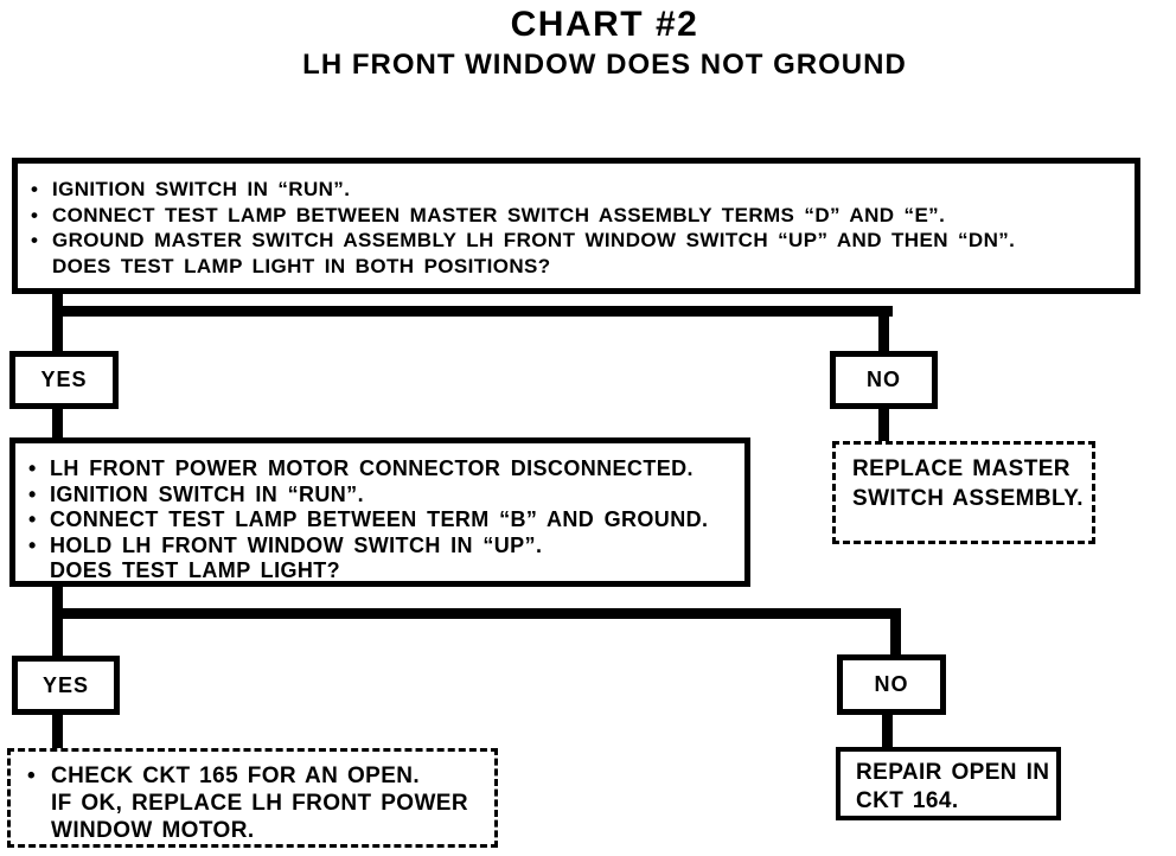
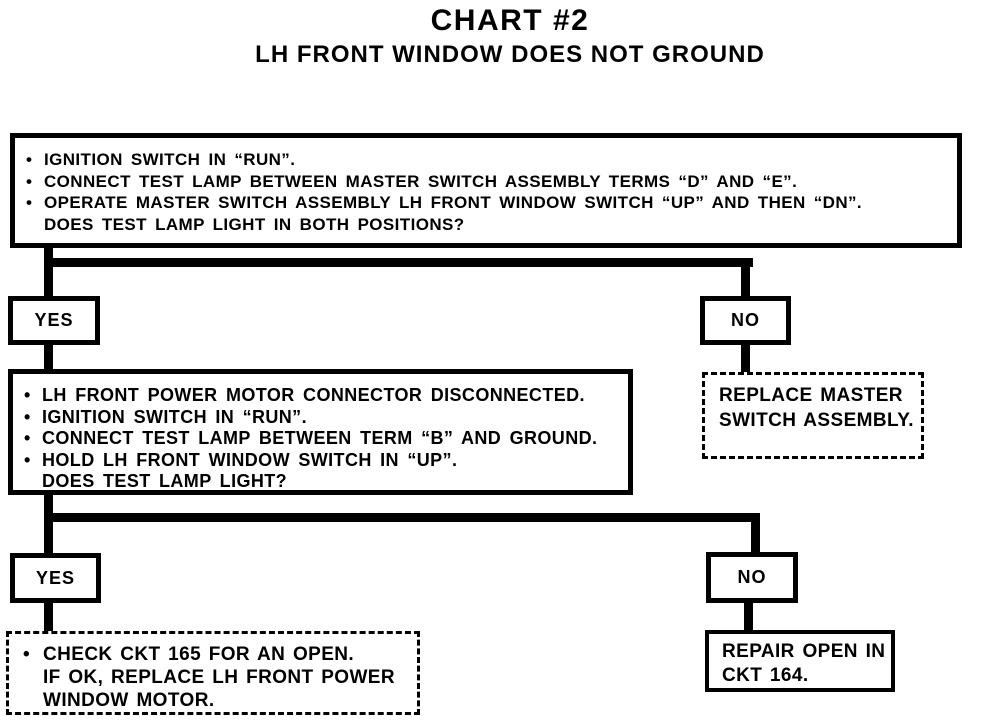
  CHART #2
  LH FRONT WINDOW DOES NOT GROUND
  •
  IGNITION SWITCH IN “RUN”.
  •
  CONNECT TEST LAMP BETWEEN MASTER SWITCH ASSEMBLY TERMS “D” AND “E”.
  •
- GROUND MASTER SWITCH ASSEMBLY LH FRONT WINDOW SWITCH “UP” AND THEN “DN”.
+ OPERATE MASTER SWITCH ASSEMBLY LH FRONT WINDOW SWITCH “UP” AND THEN “DN”.
  DOES TEST LAMP LIGHT IN BOTH POSITIONS?
  YES
  NO
  •
  LH FRONT POWER MOTOR CONNECTOR DISCONNECTED.
  •
  IGNITION SWITCH IN “RUN”.
  •
  CONNECT TEST LAMP BETWEEN TERM “B” AND GROUND.
  •
  HOLD LH FRONT WINDOW SWITCH IN “UP”.
  DOES TEST LAMP LIGHT?
  REPLACE MASTER
  SWITCH ASSEMBLY.
  YES
  NO
  •
  CHECK CKT 165 FOR AN OPEN.
  IF OK, REPLACE LH FRONT POWER
  WINDOW MOTOR.
  REPAIR OPEN IN
  CKT 164.
